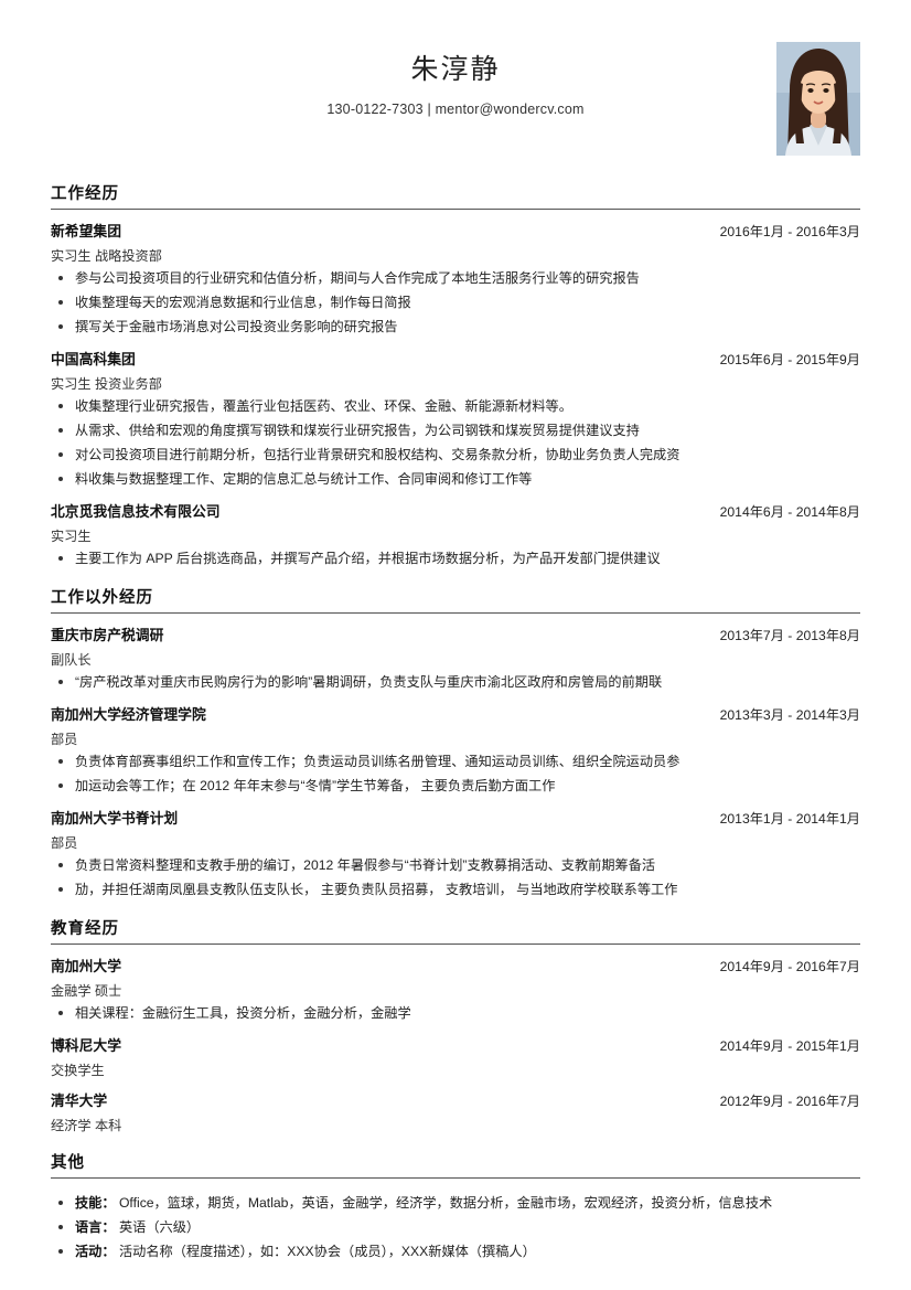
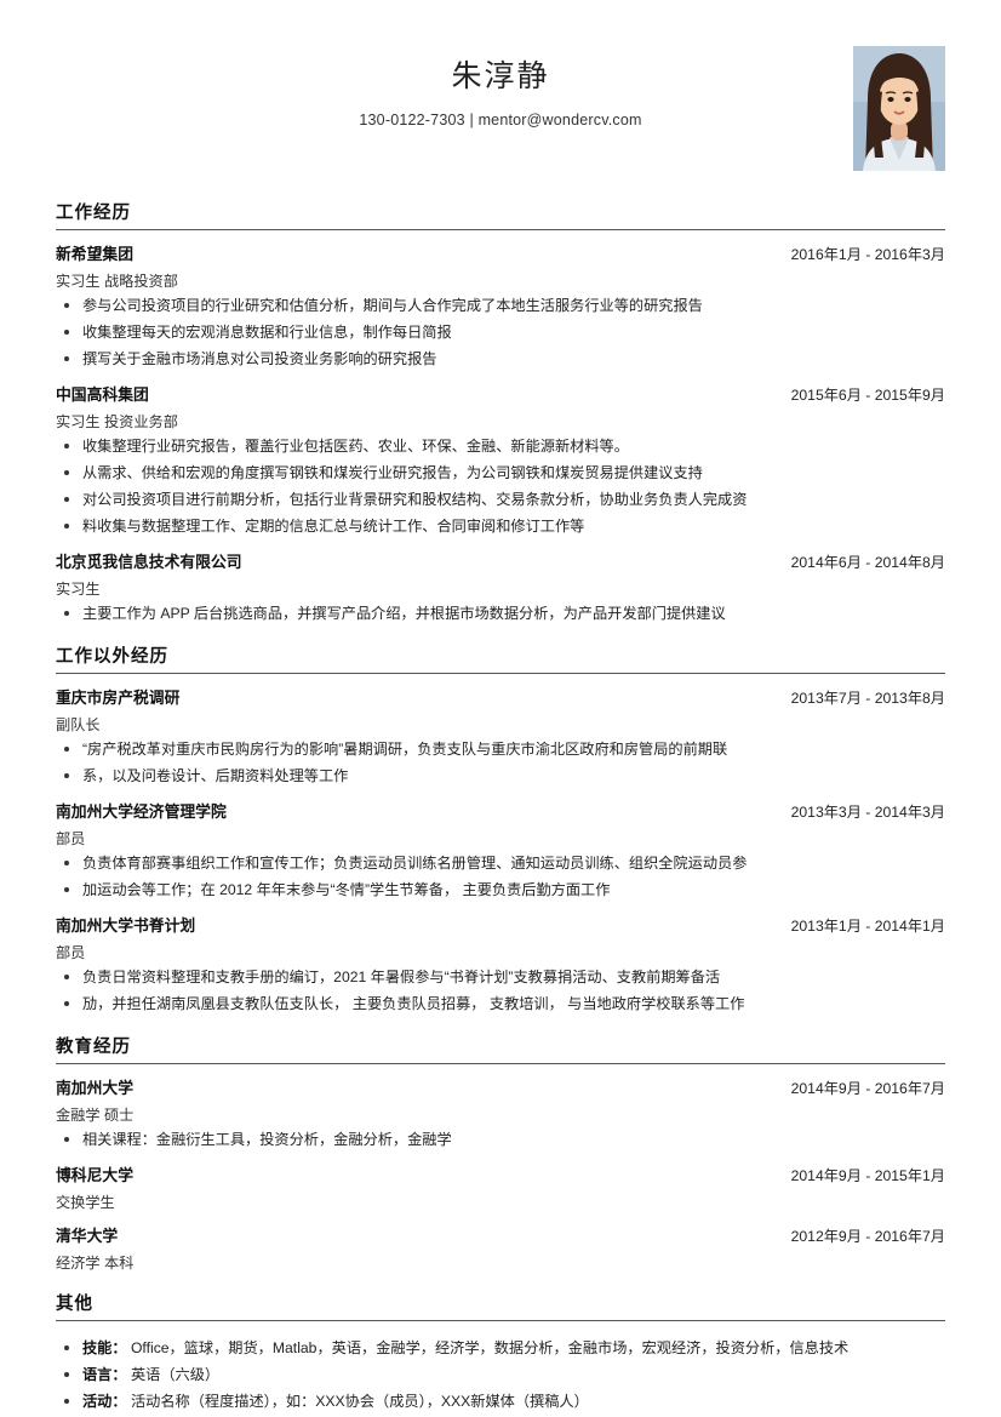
  朱淳静
  130-0122-7303 | mentor@wondercv.com
  工作经历
  新希望集团
  2016年1月 - 2016年3月
  实习生 战略投资部
  参与公司投资项目的行业研究和估值分析，期间与人合作完成了本地生活服务行业等的研究报告
  收集整理每天的宏观消息数据和行业信息，制作每日简报
  撰写关于金融市场消息对公司投资业务影响的研究报告
  中国高科集团
  2015年6月 - 2015年9月
  实习生 投资业务部
  收集整理行业研究报告，覆盖行业包括医药、农业、环保、金融、新能源新材料等。
  从需求、供给和宏观的角度撰写钢铁和煤炭行业研究报告，为公司钢铁和煤炭贸易提供建议支持
  对公司投资项目进行前期分析，包括行业背景研究和股权结构、交易条款分析，协助业务负责人完成资
  料收集与数据整理工作、定期的信息汇总与统计工作、合同审阅和修订工作等
  北京觅我信息技术有限公司
  2014年6月 - 2014年8月
  实习生
  主要工作为 APP 后台挑选商品，并撰写产品介绍，并根据市场数据分析，为产品开发部门提供建议
  工作以外经历
  重庆市房产税调研
  2013年7月 - 2013年8月
  副队长
  “房产税改革对重庆市民购房行为的影响”暑期调研，负责支队与重庆市渝北区政府和房管局的前期联
+ 系，以及问卷设计、后期资料处理等工作
  南加州大学经济管理学院
  2013年3月 - 2014年3月
  部员
  负责体育部赛事组织工作和宣传工作；负责运动员训练名册管理、通知运动员训练、组织全院运动员参
  加运动会等工作；在 2012 年年末参与“冬情”学生节筹备， 主要负责后勤方面工作
  南加州大学书脊计划
  2013年1月 - 2014年1月
  部员
- 负责日常资料整理和支教手册的编订，2012 年暑假参与“书脊计划”支教募捐活动、支教前期筹备活
+ 负责日常资料整理和支教手册的编订，2021 年暑假参与“书脊计划”支教募捐活动、支教前期筹备活
  劢，并担任湖南凤凰县支教队伍支队长， 主要负责队员招募， 支教培训， 与当地政府学校联系等工作
  教育经历
  南加州大学
  2014年9月 - 2016年7月
  金融学 硕士
  相关课程：金融衍生工具，投资分析，金融分析，金融学
  博科尼大学
  2014年9月 - 2015年1月
  交换学生
  清华大学
  2012年9月 - 2016年7月
  经济学 本科
  其他
  技能： Office，篮球，期货，Matlab，英语，金融学，经济学，数据分析，金融市场，宏观经济，投资分析，信息技术
  语言： 英语（六级）
  活动： 活动名称（程度描述），如：XXX协会（成员），XXX新媒体（撰稿人）
